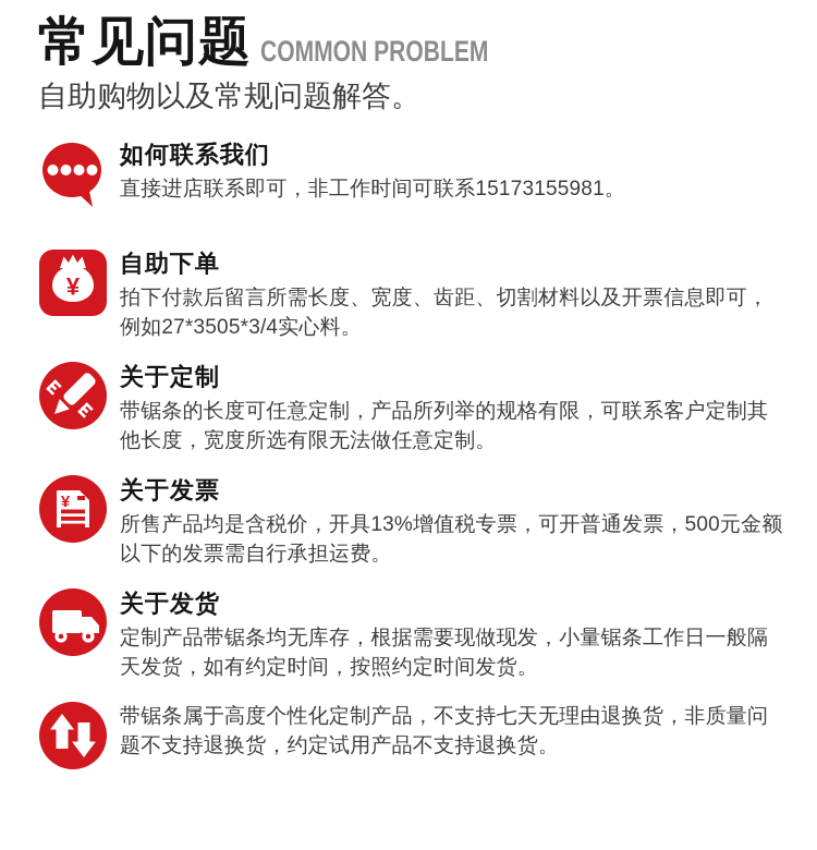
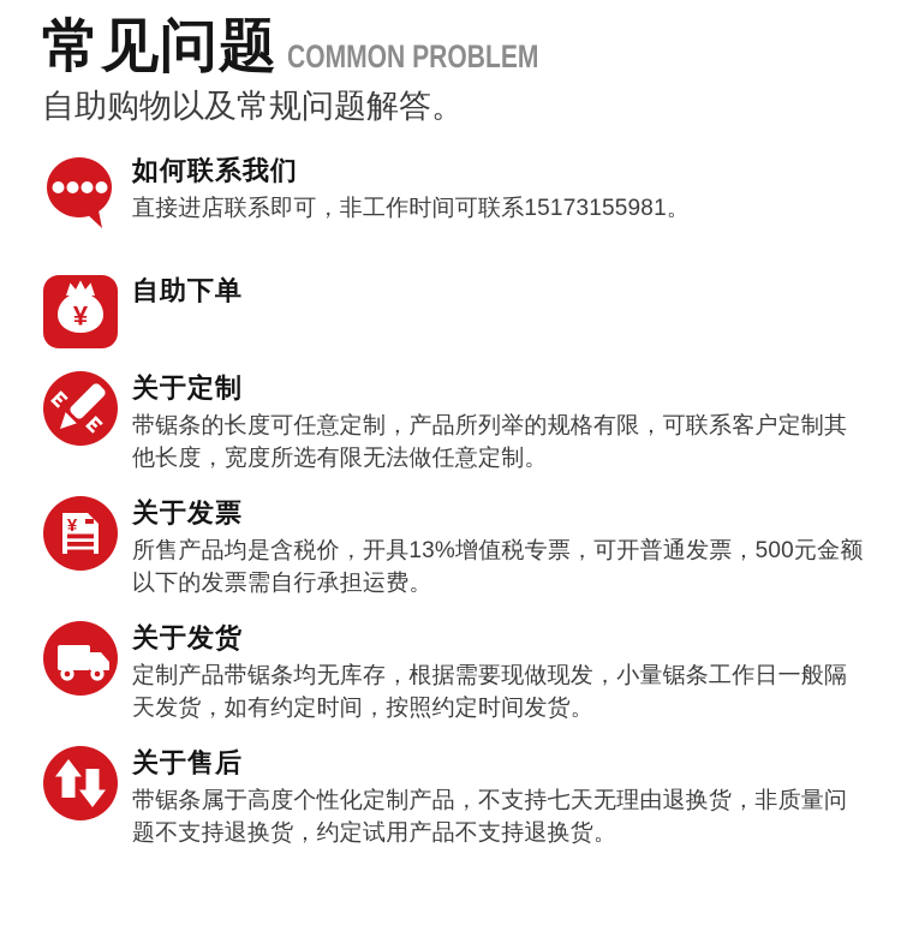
  常见问题
  COMMON PROBLEM
  自助购物以及常规问题解答。
  如何联系我们
  直接进店联系即可，非工作时间可联系15173155981。
  ¥
  自助下单
- 拍下付款后留言所需长度、宽度、齿距、切割材料以及开票信息即可，例如27*3505*3/4实心料。
  关于定制
  带锯条的长度可任意定制，产品所列举的规格有限，可联系客户定制其他长度，宽度所选有限无法做任意定制。
  ¥
  关于发票
  所售产品均是含税价，开具13%增值税专票，可开普通发票，500元金额以下的发票需自行承担运费。
  关于发货
  定制产品带锯条均无库存，根据需要现做现发，小量锯条工作日一般隔天发货，如有约定时间，按照约定时间发货。
+ 关于售后
  带锯条属于高度个性化定制产品，不支持七天无理由退换货，非质量问题不支持退换货，约定试用产品不支持退换货。
